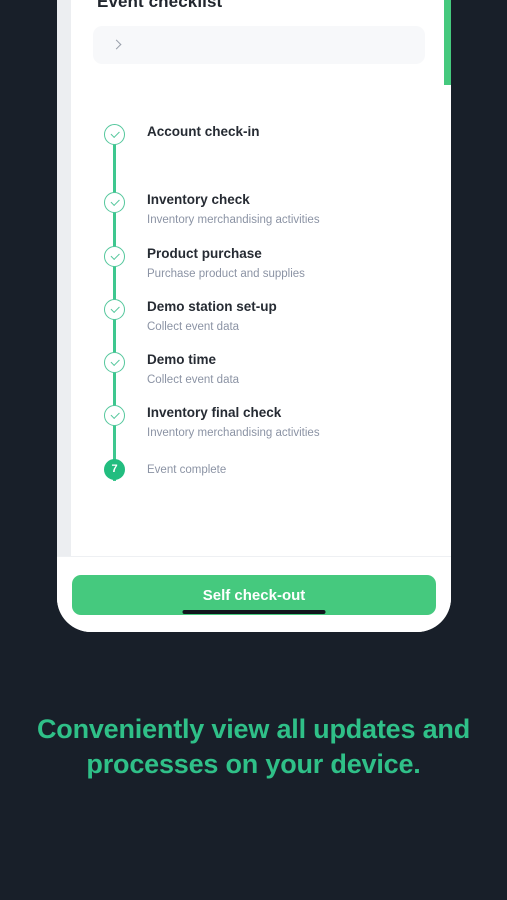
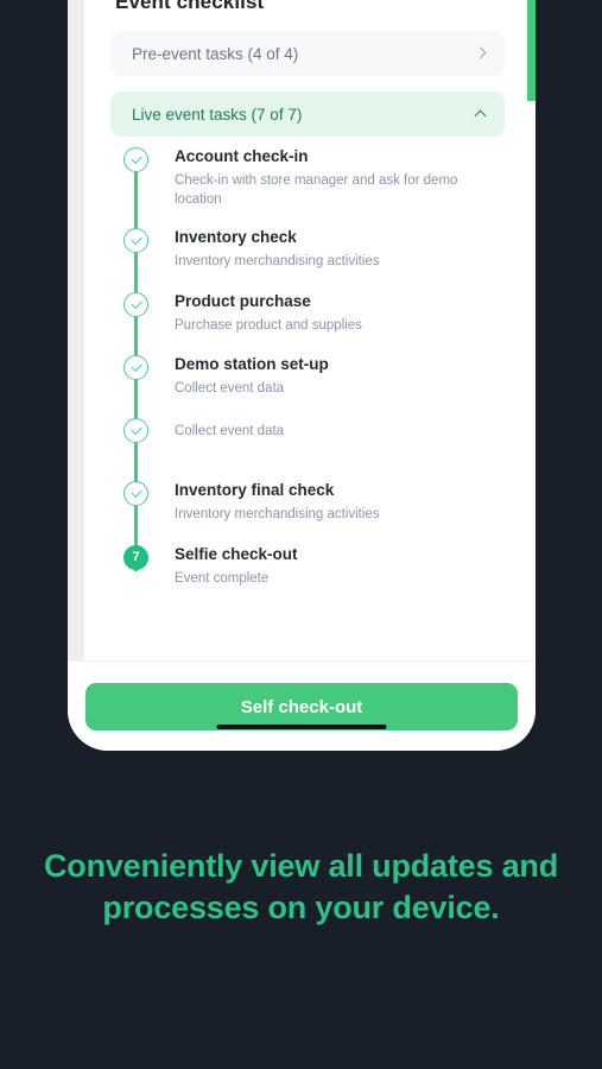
  Event checklist
+ Pre-event tasks (4 of 4)
+ Live event tasks (7 of 7)
  Account check-in
+ Check-in with store manager and ask for demo location
  Inventory check
  Inventory merchandising activities
  Product purchase
  Purchase product and supplies
  Demo station set-up
  Collect event data
- Demo time
  Collect event data
  Inventory final check
  Inventory merchandising activities
  7
+ Selfie check-out
  Event complete
  Self check-out
  Conveniently view all updates and processes on your device.
